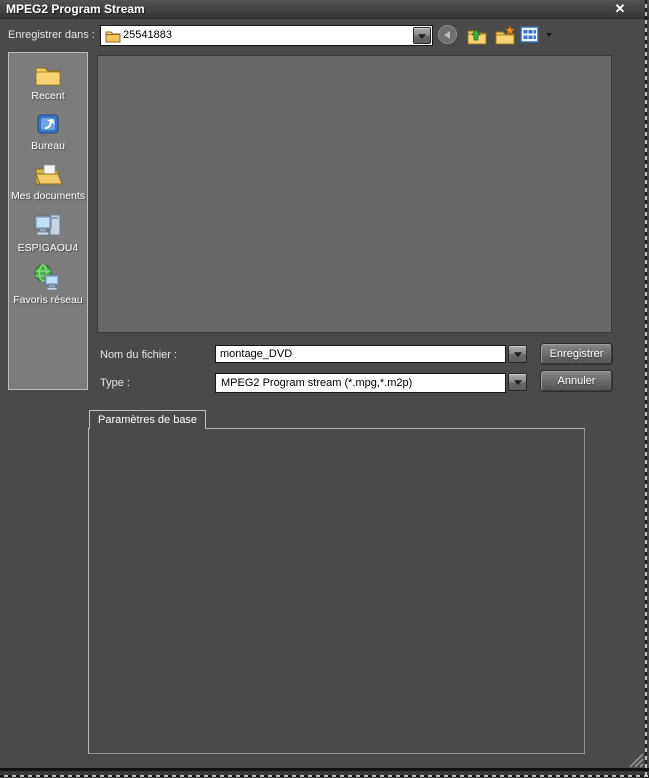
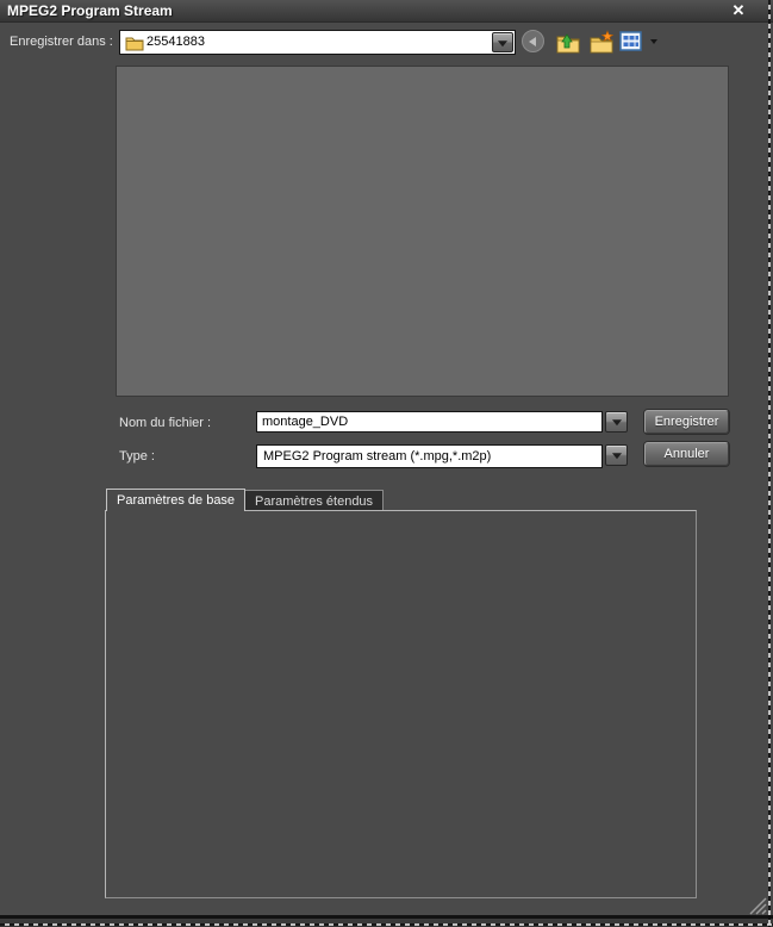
  MPEG2 Program Stream
  ✕
  Enregistrer dans :
  25541883
- Recent
- Bureau
- Mes documents
- ESPIGAOU4
- Favoris réseau
  Nom du fichier :
  montage_DVD
  Enregistrer
  Type :
  MPEG2 Program stream (*.mpg,*.m2p)
  Annuler
  Paramètres de base
+ Paramètres étendus
